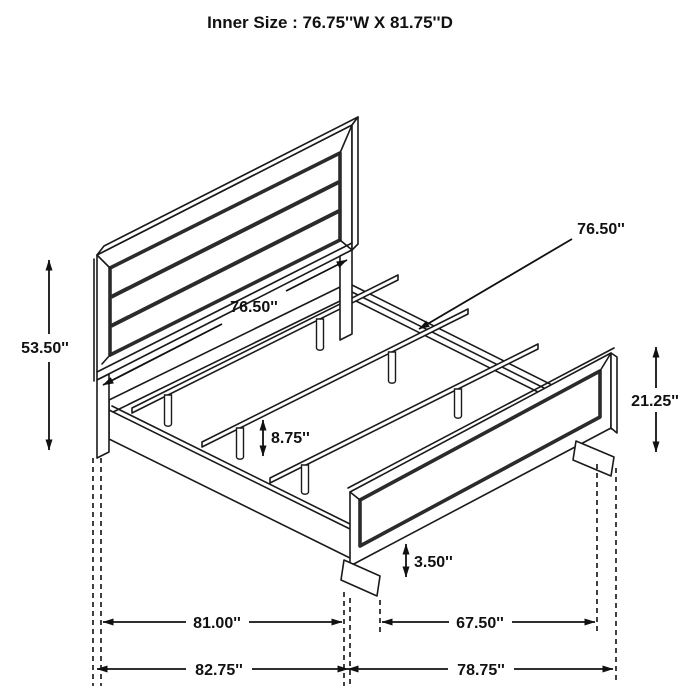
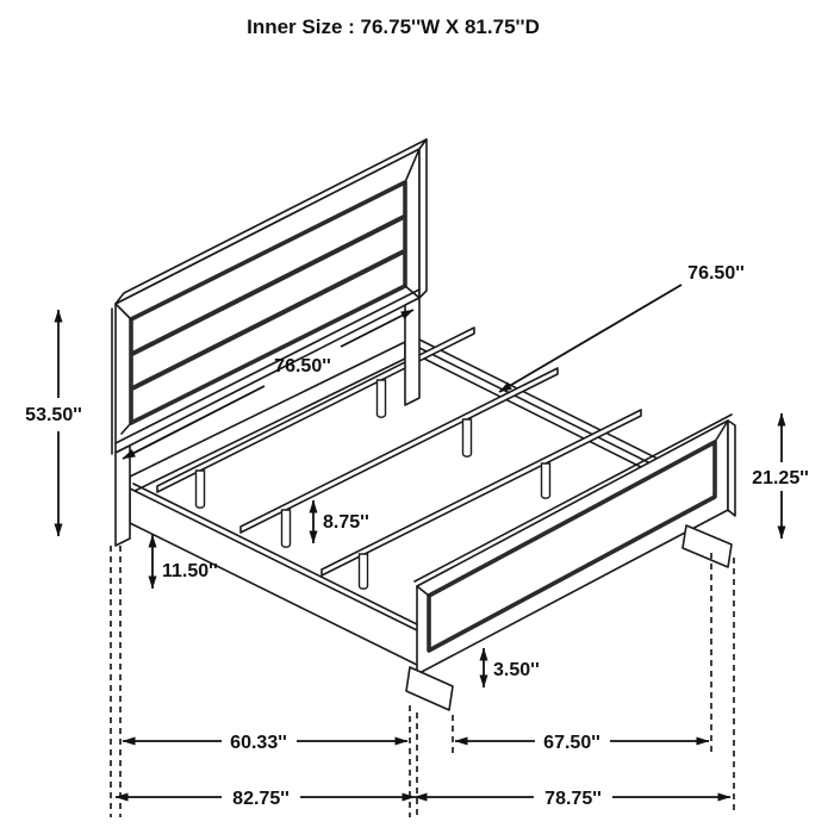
  Inner Size : 76.75''W X 81.75''D
  53.50''
+ 11.50''
  8.75''
  21.25''
  3.50''
  76.50''
  76.50''
- 81.00''
+ 60.33''
  67.50''
  82.75''
  78.75''
